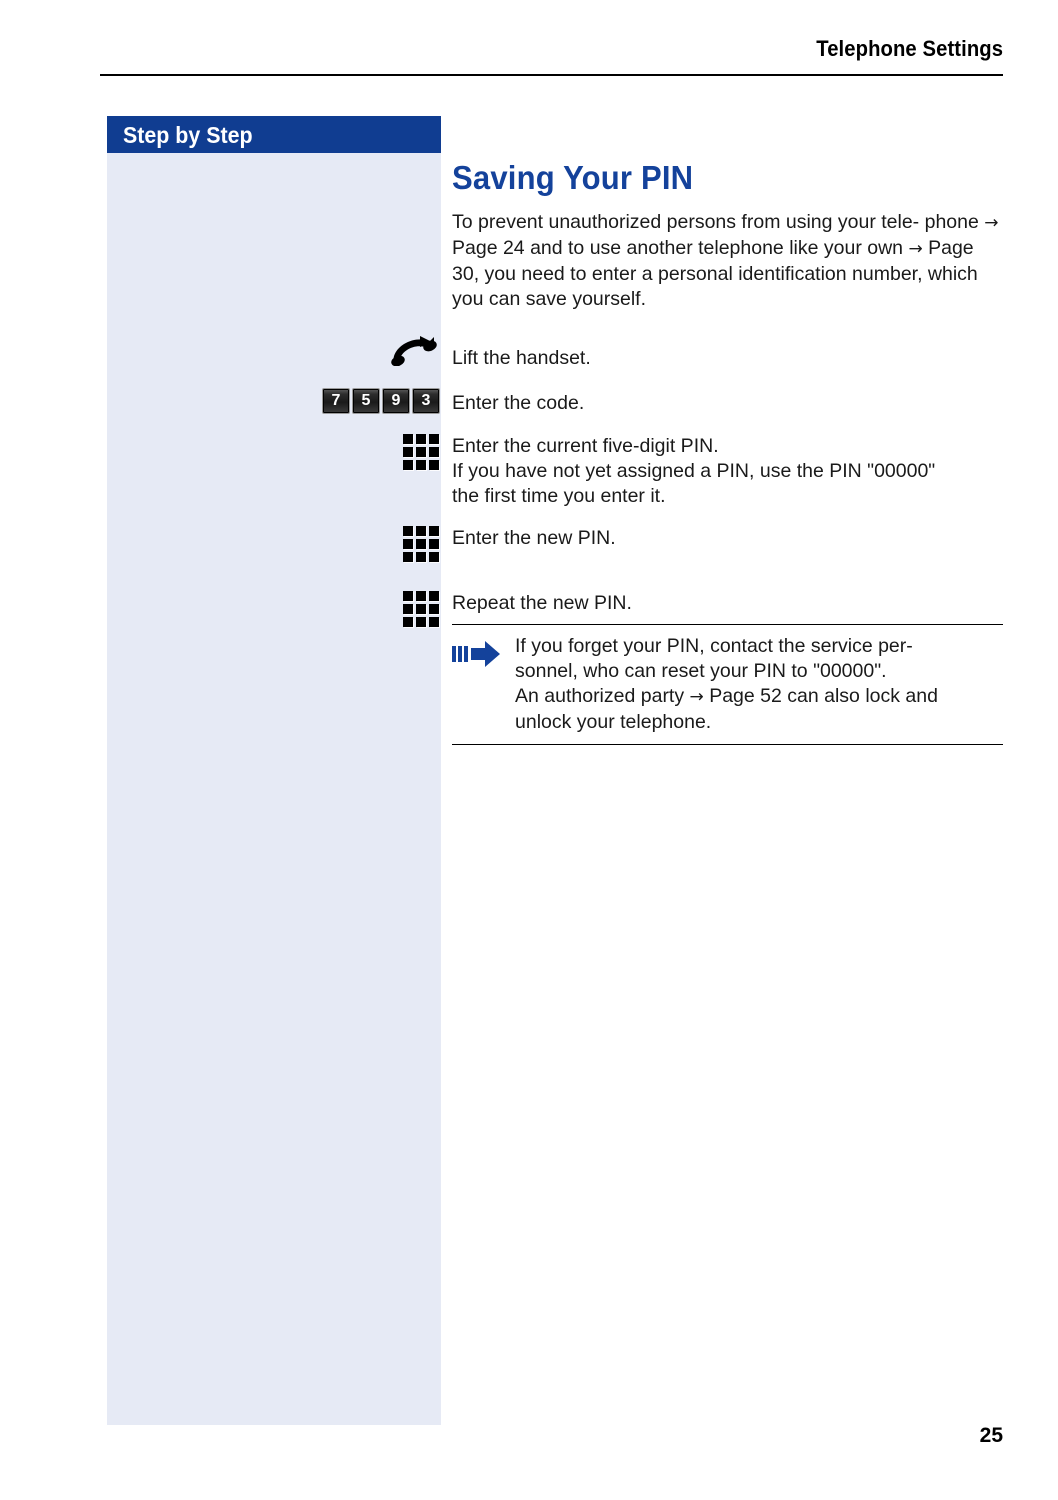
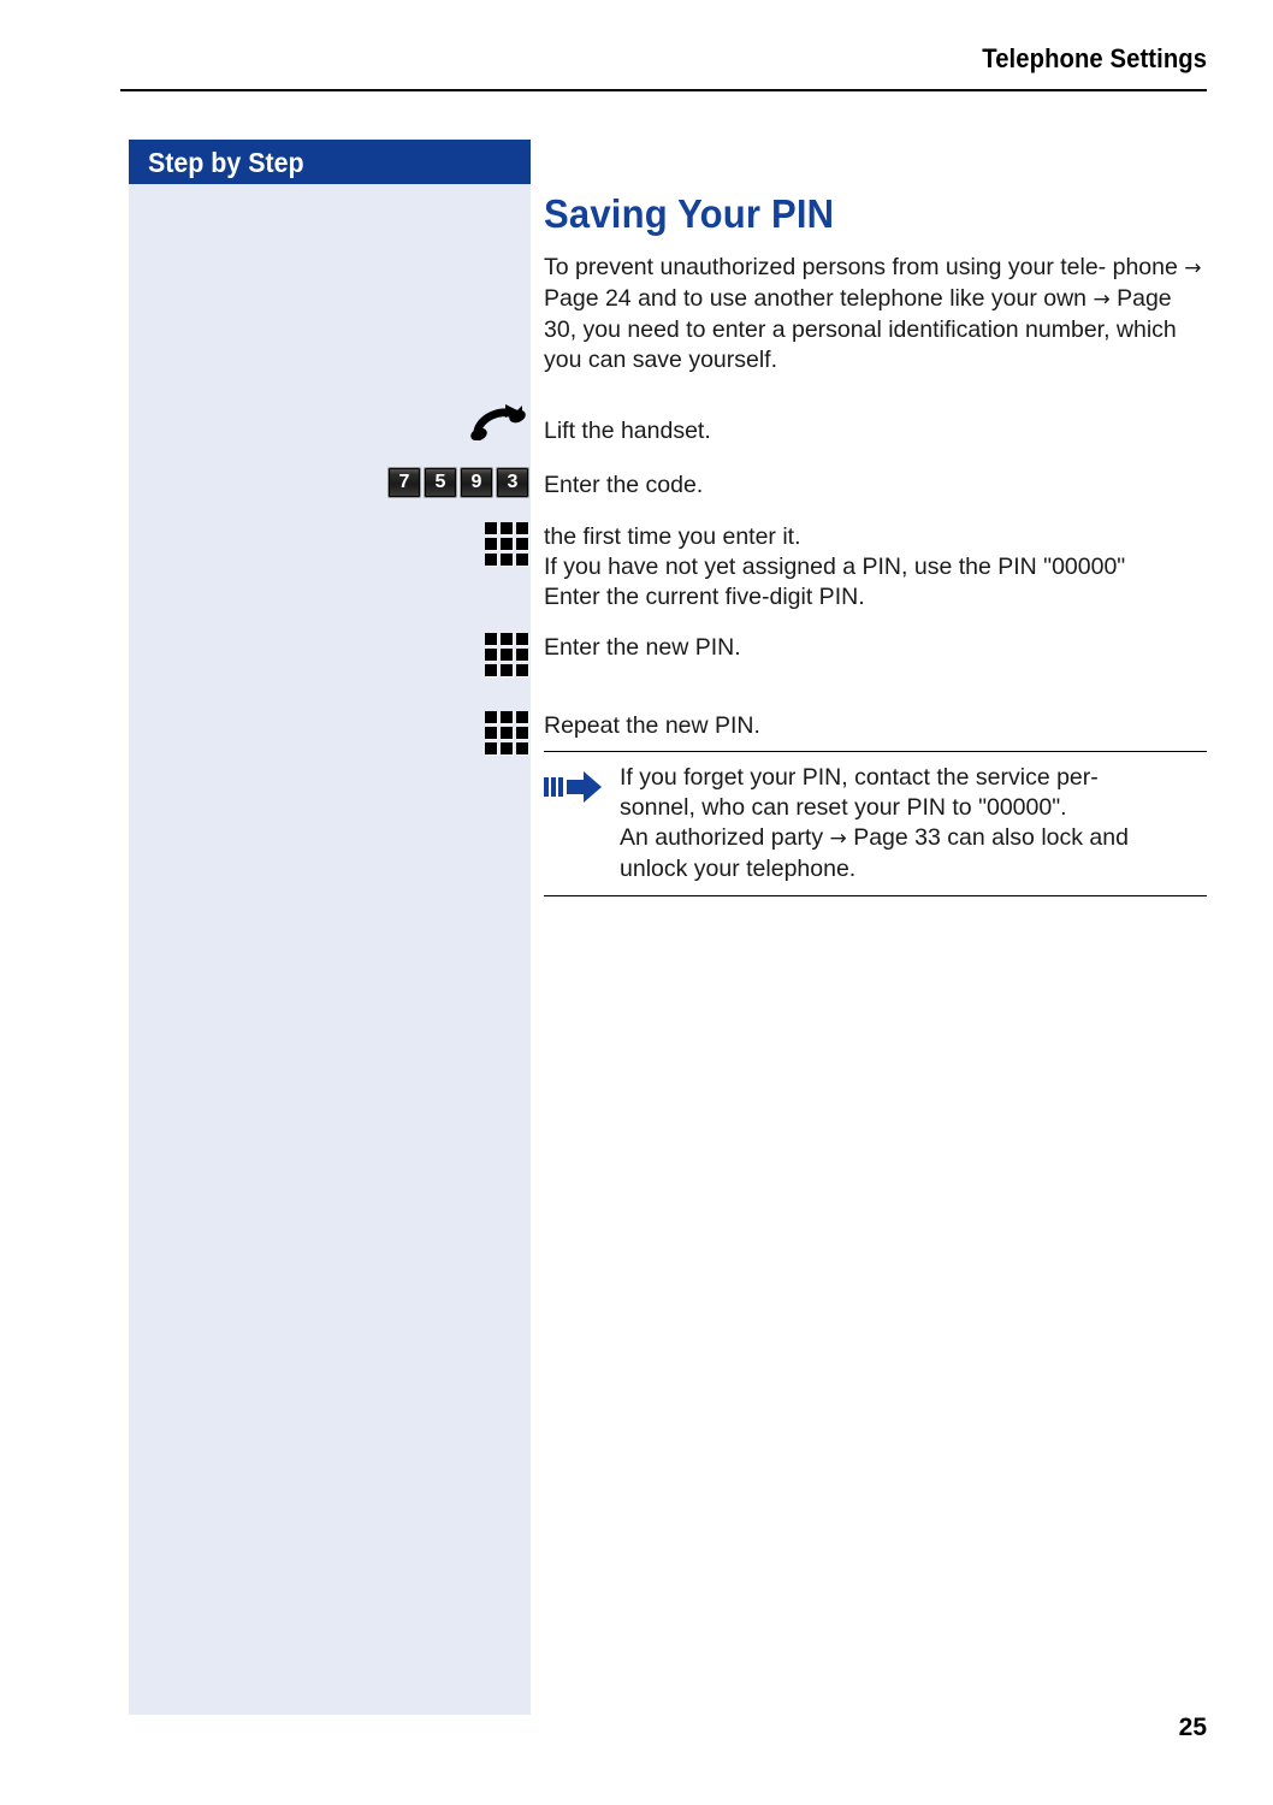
  Telephone Settings
  Step by Step
  Saving Your PIN
  To prevent unauthorized persons from using your tele- phone → Page 24 and to use another telephone like your own → Page 30, you need to enter a personal identification number, which you can save yourself.
  Lift the handset.
  7
  5
  9
  3
  Enter the code.
- Enter the current five-digit PIN.
+ the first time you enter it.
  If you have not yet assigned a PIN, use the PIN "00000"
- the first time you enter it.
+ Enter the current five-digit PIN.
  Enter the new PIN.
  Repeat the new PIN.
  If you forget your PIN, contact the service per-
  sonnel, who can reset your PIN to "00000".
- An authorized party → Page 52 can also lock and
+ An authorized party → Page 33 can also lock and
  unlock your telephone.
  25
